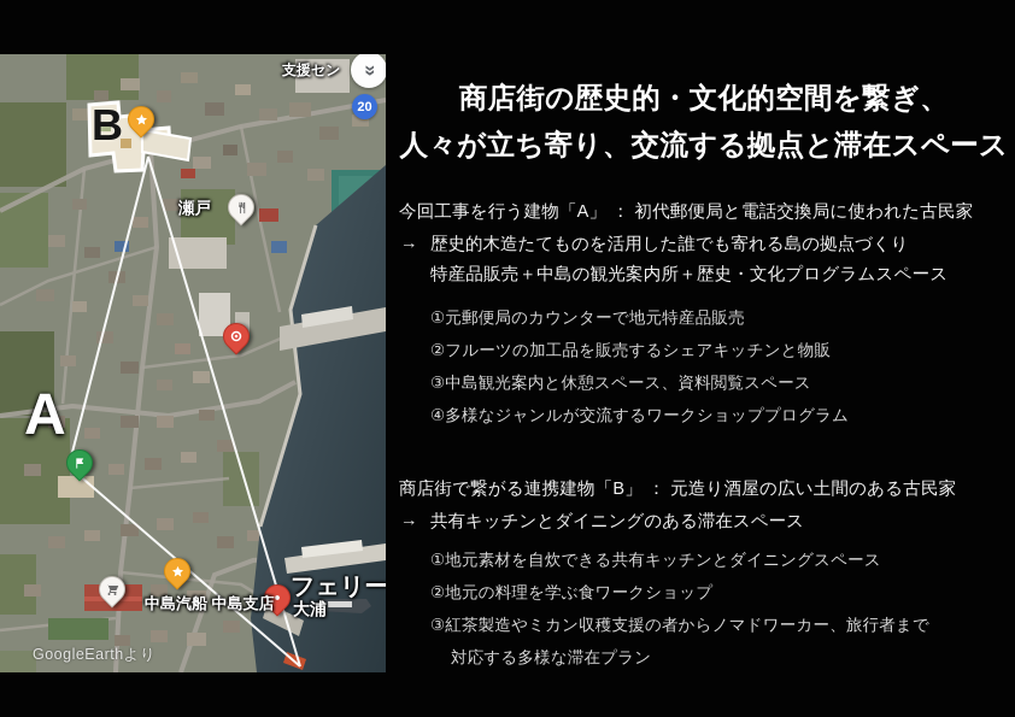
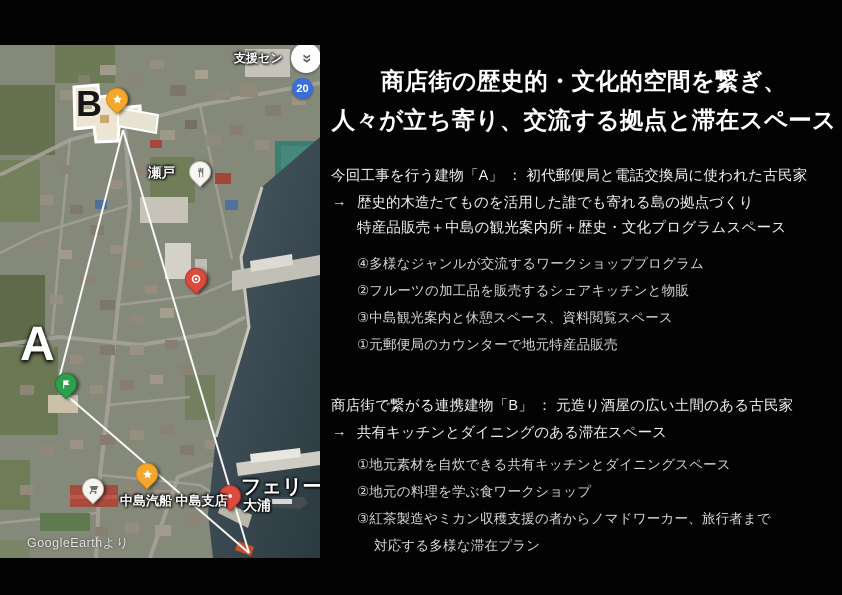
  支援セン
  20
  B
  A
  瀬戸
  中島汽船 中島支店
  フェリー
  大浦
  GoogleEarthより
  商店街の歴史的・文化的空間を繋ぎ、
  人々が立ち寄り、交流する拠点と滞在スペース
  今回工事を行う建物「A」 ： 初代郵便局と電話交換局に使われた古民家
  →
  歴史的木造たてものを活用した誰でも寄れる島の拠点づくり
  特産品販売＋中島の観光案内所＋歴史・文化プログラムスペース
- ①元郵便局のカウンターで地元特産品販売
+ ④多様なジャンルが交流するワークショッププログラム
  ②フルーツの加工品を販売するシェアキッチンと物販
  ③中島観光案内と休憩スペース、資料閲覧スペース
- ④多様なジャンルが交流するワークショッププログラム
+ ①元郵便局のカウンターで地元特産品販売
  商店街で繋がる連携建物「B」 ： 元造り酒屋の広い土間のある古民家
  →
  共有キッチンとダイニングのある滞在スペース
  ①地元素材を自炊できる共有キッチンとダイニングスペース
  ②地元の料理を学ぶ食ワークショップ
  ③紅茶製造やミカン収穫支援の者からノマドワーカー、旅行者まで
  対応する多様な滞在プラン
